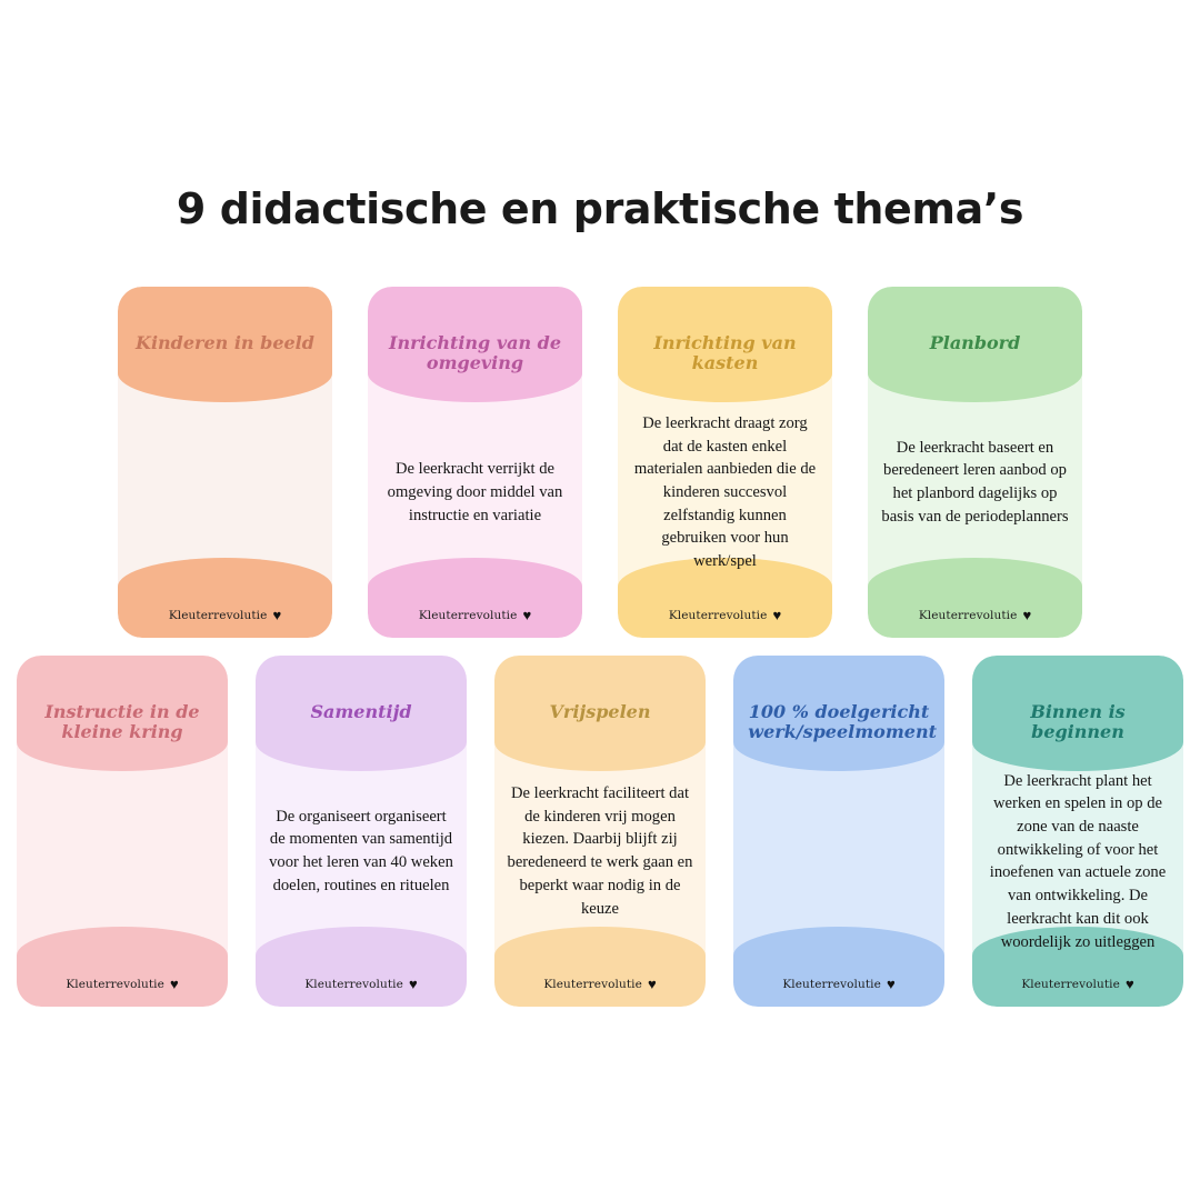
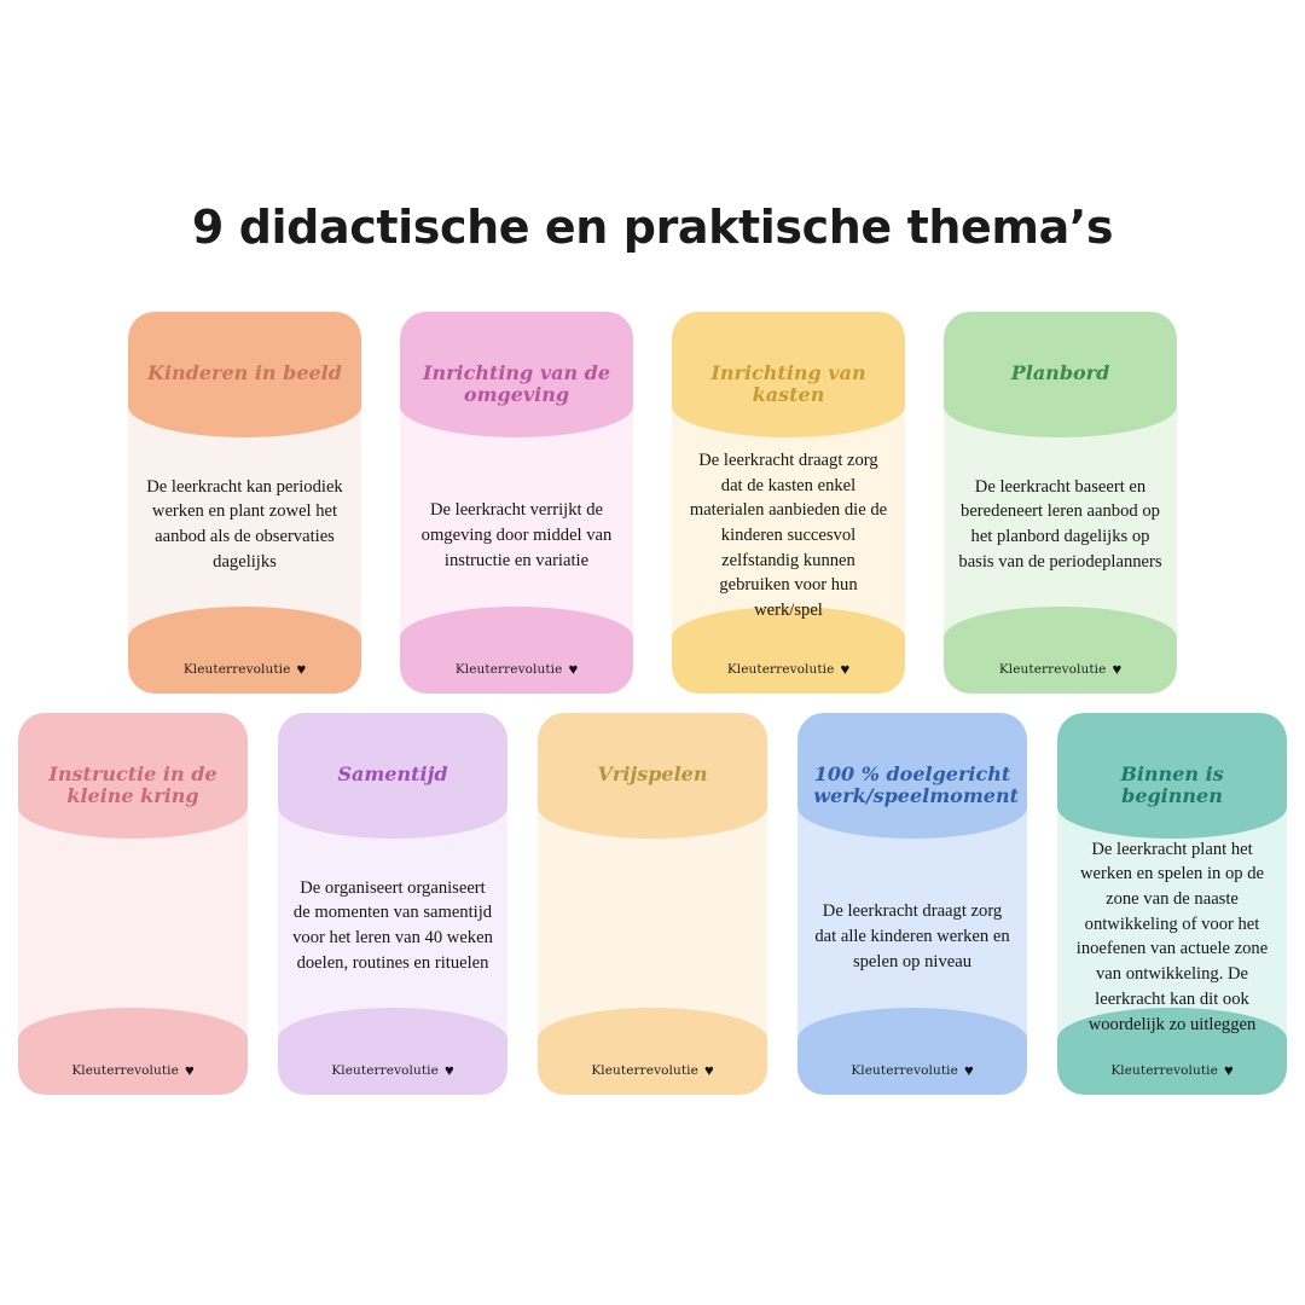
  9 didactische en praktische thema’s
  Kinderen in beeld
+ De leerkracht kan periodiek werken en plant zowel het aanbod als de observaties dagelijks
  Kleuterrevolutie
  ♥
  Inrichting van de omgeving
  De leerkracht verrijkt de omgeving door middel van instructie en variatie
  Kleuterrevolutie
  ♥
  Inrichting van kasten
  De leerkracht draagt zorg dat de kasten enkel materialen aanbieden die de kinderen succesvol zelfstandig kunnen gebruiken voor hun werk/spel
  Kleuterrevolutie
  ♥
  Planbord
  De leerkracht baseert en beredeneert leren aanbod op het planbord dagelijks op basis van de periodeplanners
  Kleuterrevolutie
  ♥
  Instructie in de kleine kring
  Kleuterrevolutie
  ♥
  Samentijd
  De organiseert organiseert de momenten van samentijd voor het leren van 40 weken doelen, routines en rituelen
  Kleuterrevolutie
  ♥
  Vrijspelen
- De leerkracht faciliteert dat de kinderen vrij mogen kiezen. Daarbij blijft zij beredeneerd te werk gaan en beperkt waar nodig in de keuze
  Kleuterrevolutie
  ♥
  100 % doelgericht werk/speelmoment
+ De leerkracht draagt zorg dat alle kinderen werken en spelen op niveau
  Kleuterrevolutie
  ♥
  Binnen is beginnen
  De leerkracht plant het werken en spelen in op de zone van de naaste ontwikkeling of voor het inoefenen van actuele zone van ontwikkeling. De leerkracht kan dit ook woordelijk zo uitleggen
  Kleuterrevolutie
  ♥
